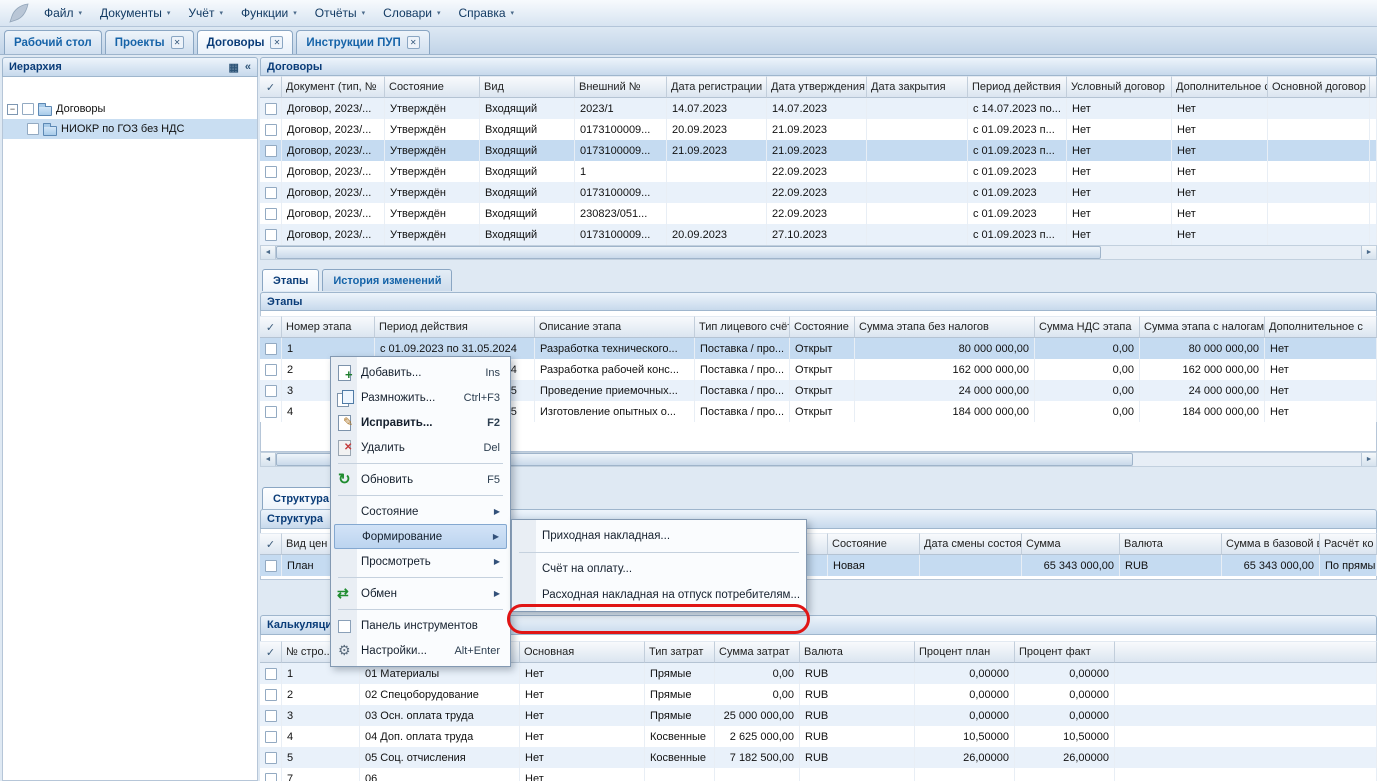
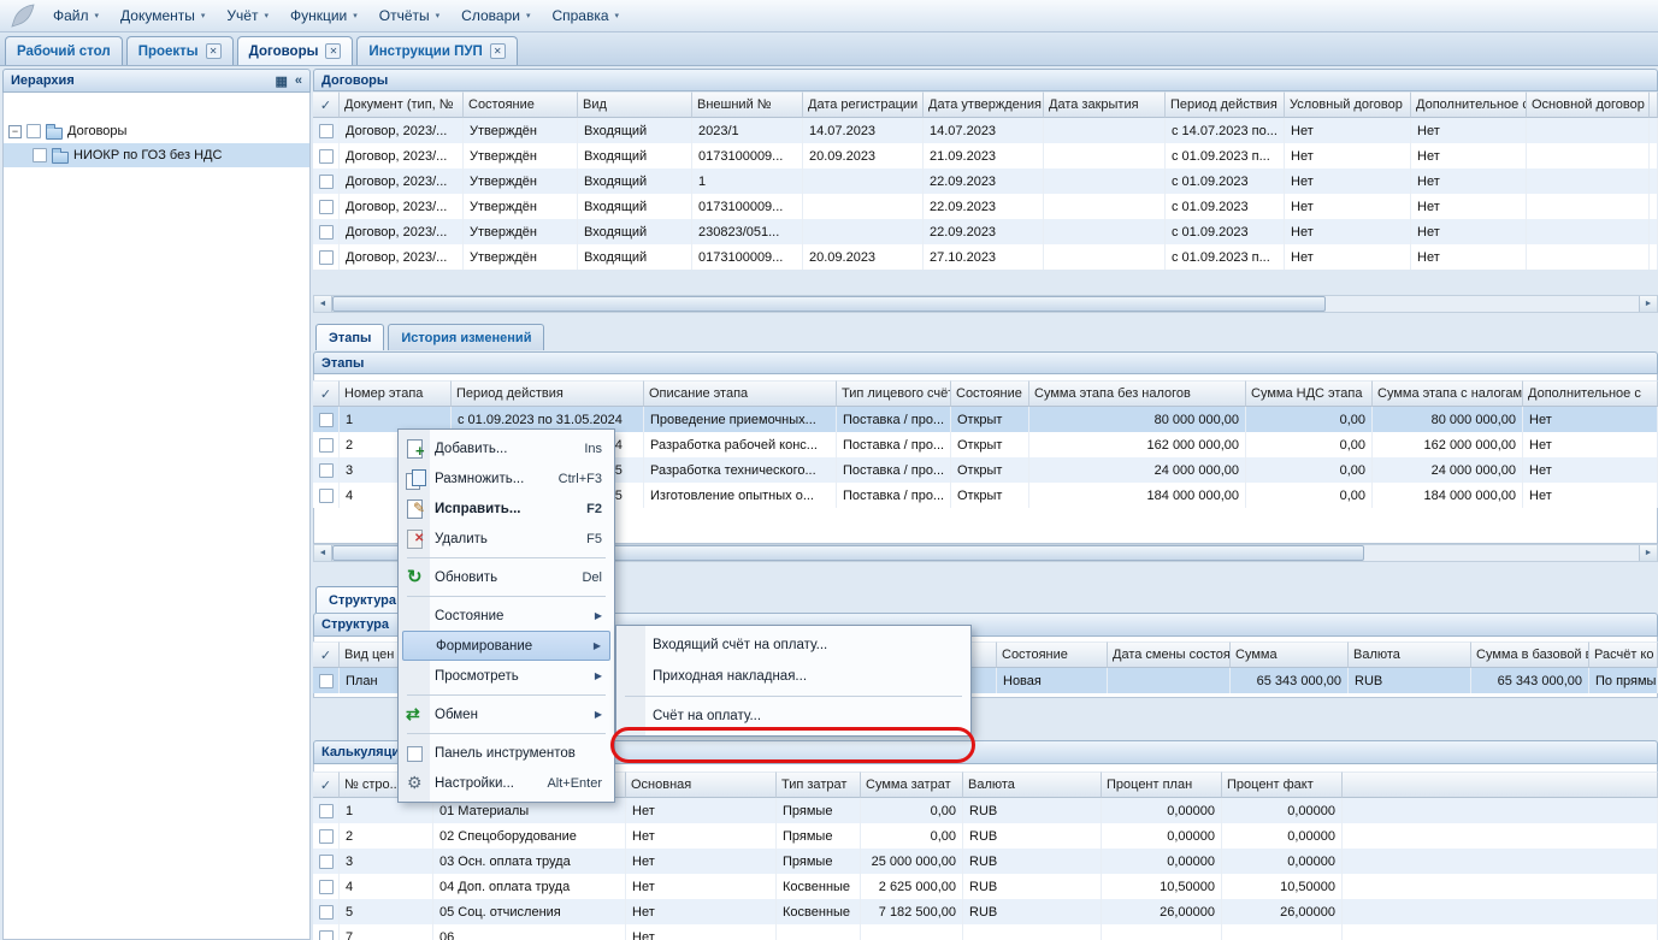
  Файл
  Документы
  Учёт
  Функции
  Отчёты
  Словари
  Справка
  Рабочий стол
  Проекты
  ✕
  Договоры
  ✕
  Инструкции ПУП
  ✕
  Иерархия
  ▦
  «
  −
  Договоры
  НИОКР по ГОЗ без НДС
  Договоры
  ✓	Документ (тип, №	Состояние	Вид	Внешний №	Дата регистрации	Дата утверждения	Дата закрытия	Период действия	Условный договор	Дополнительное	Основной договор
  	Договор, 2023/...	Утверждён	Входящий	2023/1	14.07.2023	14.07.2023		с 14.07.2023 по...	Нет	Нет
  	Договор, 2023/...	Утверждён	Входящий	0173100009...	20.09.2023	21.09.2023		с 01.09.2023 п...	Нет	Нет
- 	Договор, 2023/...	Утверждён	Входящий	0173100009...	21.09.2023	21.09.2023		с 01.09.2023 п...	Нет	Нет
  	Договор, 2023/...	Утверждён	Входящий	1		22.09.2023		с 01.09.2023	Нет	Нет
  	Договор, 2023/...	Утверждён	Входящий	0173100009...		22.09.2023		с 01.09.2023	Нет	Нет
  	Договор, 2023/...	Утверждён	Входящий	230823/051...		22.09.2023		с 01.09.2023	Нет	Нет
  	Договор, 2023/...	Утверждён	Входящий	0173100009...	20.09.2023	27.10.2023		с 01.09.2023 п...	Нет	Нет
  Этапы
  История изменений
  Этапы
  ✓	Номер этапа	Период действия	Описание этапа	Тип лицевого счё	Состояние	Сумма этапа без налогов	Сумма НДС этапа	Сумма этапа с налогам	Дополнительное с
- 	1	с 01.09.2023 по 31.05.2024	Разработка технического...	Поставка / про...	Открыт	80 000 000,00	0,00	80 000 000,00	Нет
+ 	1	с 01.09.2023 по 31.05.2024	Проведение приемочных...	Поставка / про...	Открыт	80 000 000,00	0,00	80 000 000,00	Нет
  	2	4	Разработка рабочей конс...	Поставка / про...	Открыт	162 000 000,00	0,00	162 000 000,00	Нет
- 	3	5	Проведение приемочных...	Поставка / про...	Открыт	24 000 000,00	0,00	24 000 000,00	Нет
+ 	3	5	Разработка технического...	Поставка / про...	Открыт	24 000 000,00	0,00	24 000 000,00	Нет
  	4	5	Изготовление опытных о...	Поставка / про...	Открыт	184 000 000,00	0,00	184 000 000,00	Нет
  Структура
  Структура
  ✓	Вид цен		Состояние	Дата смены состоя	Сумма	Валюта	Сумма в базовой	Расчёт ко
  	План		Новая		65 343 000,00	RUB	65 343 000,00	По прямы
  Калькуляци
  ✓	№ стро..		Основная	Тип затрат	Сумма затрат	Валюта	Процент план	Процент факт
  	1	01 Материалы	Нет	Прямые	0,00	RUB	0,00000	0,00000
  	2	02 Спецоборудование	Нет	Прямые	0,00	RUB	0,00000	0,00000
  	3	03 Осн. оплата труда	Нет	Прямые	25 000 000,00	RUB	0,00000	0,00000
  	4	04 Доп. оплата труда	Нет	Косвенные	2 625 000,00	RUB	10,50000	10,50000
  	5	05 Соц. отчисления	Нет	Косвенные	7 182 500,00	RUB	26,00000	26,00000
  	7	06	Нет
  Добавить...
  Ins
  Размножить...
  Ctrl+F3
  Исправить...
  F2
  Удалить
- Del
+ F5
  Обновить
- F5
+ Del
  Состояние
  ▶
  Формирование
  ▶
  Просмотреть
  ▶
  Обмен
  ▶
  Панель инструментов
  Настройки...
  Alt+Enter
+ Входящий счёт на оплату...
  Приходная накладная...
  Счёт на оплату...
- Расходная накладная на отпуск потребителям...
